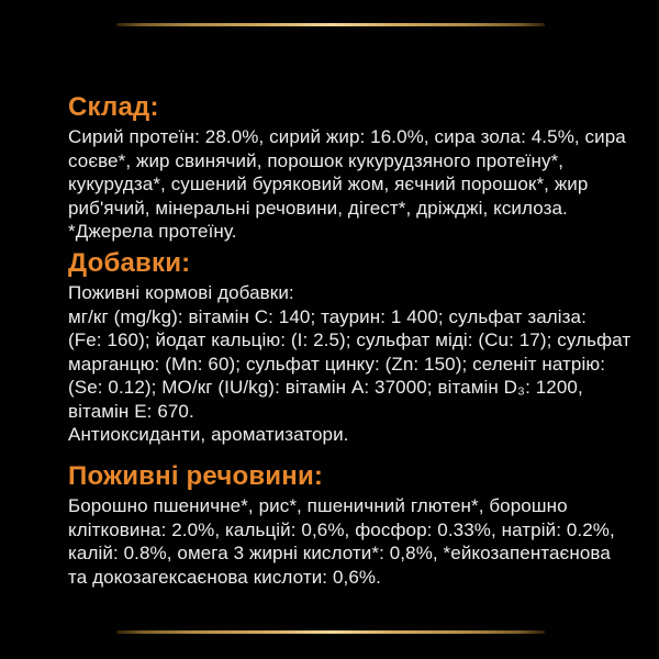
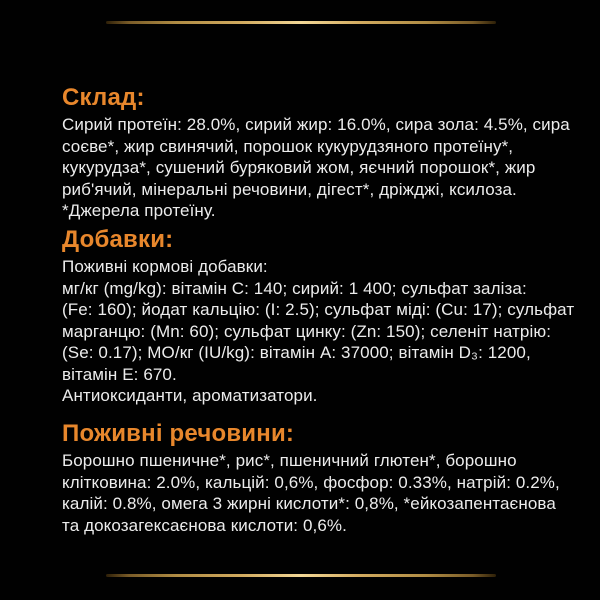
  Склад:
  Сирий протеїн: 28.0%, сирий жир: 16.0%, сира зола: 4.5%, сира
  соєве*, жир свинячий, порошок кукурудзяного протеїну*,
  кукурудза*, сушений буряковий жом, яєчний порошок*, жир
  риб'ячий, мінеральні речовини, дігест*, дріжджі, ксилоза.
  *Джерела протеїну.
  Добавки:
  Поживні кормові добавки:
- мг/кг (mg/kg): вітамін C: 140; таурин: 1 400; сульфат заліза:
+ мг/кг (mg/kg): вітамін C: 140; сирий: 1 400; сульфат заліза:
  (Fe: 160); йодат кальцію: (I: 2.5); сульфат міді: (Cu: 17); сульфат
  марганцю: (Mn: 60); сульфат цинку: (Zn: 150); селеніт натрію:
- (Se: 0.12); МО/кг (IU/kg): вітамін A: 37000; вітамін D₃: 1200,
+ (Se: 0.17); МО/кг (IU/kg): вітамін A: 37000; вітамін D₃: 1200,
  вітамін E: 670.
  Антиоксиданти, ароматизатори.
  Поживні речовини:
  Борошно пшеничне*, рис*, пшеничний глютен*, борошно
  клітковина: 2.0%, кальцій: 0,6%, фосфор: 0.33%, натрій: 0.2%,
  калій: 0.8%, омега 3 жирні кислоти*: 0,8%, *ейкозапентаєнова
  та докозагексаєнова кислоти: 0,6%.
